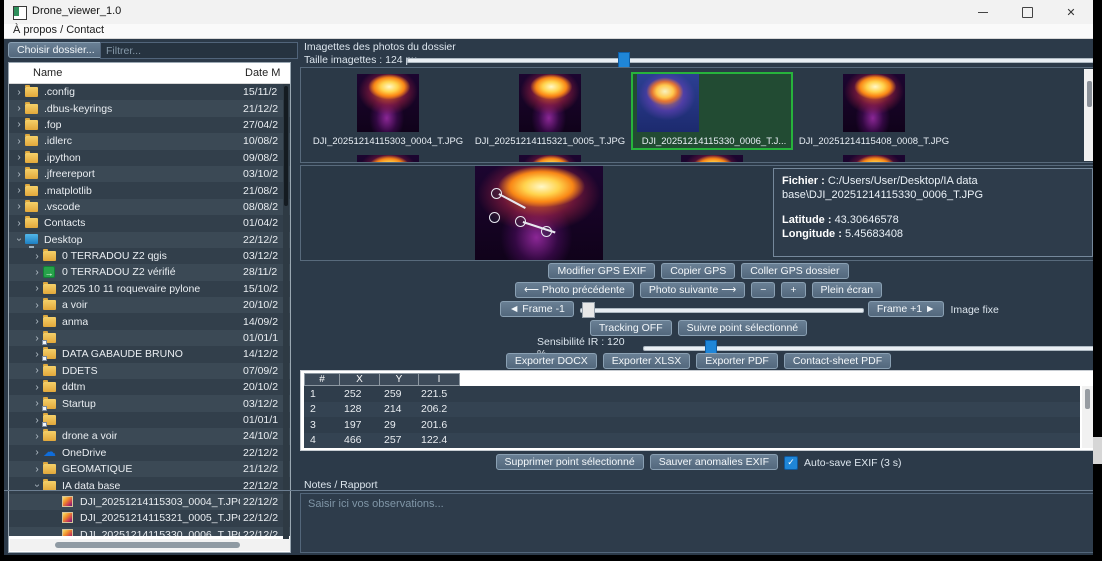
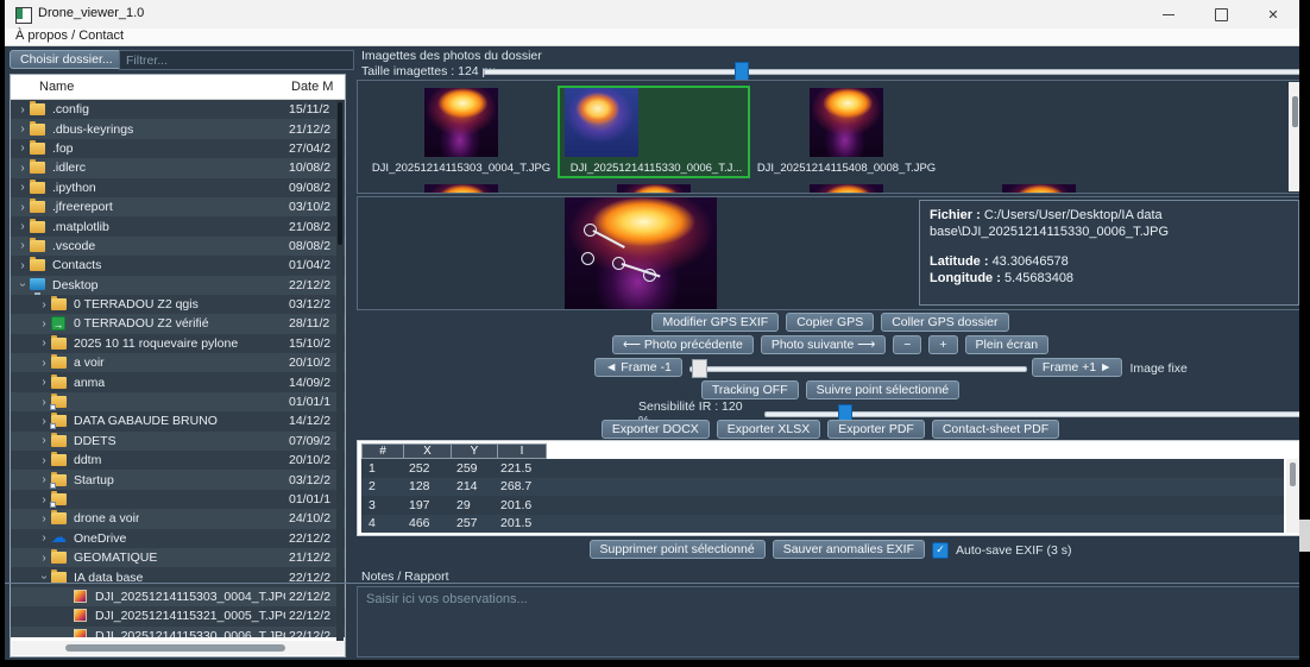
  Drone_viewer_1.0
  ✕
  À propos / Contact
  Choisir dossier...
  Filtrer...
  Name
  Date M
  ›
  .config
  15/11/2
  ›
  .dbus-keyrings
  21/12/2
  ›
  .fop
  27/04/2
  ›
  .idlerc
  10/08/2
  ›
  .ipython
  09/08/2
  ›
  .jfreereport
  03/10/2
  ›
  .matplotlib
  21/08/2
  ›
  .vscode
  08/08/2
  ›
  Contacts
  01/04/2
  Desktop
  22/12/2
  ›
  0 TERRADOU Z2 qgis
  03/12/2
  ›
  0 TERRADOU Z2 vérifié
  28/11/2
  ›
  2025 10 11 roquevaire pylone
  15/10/2
  ›
  a voir
  20/10/2
  ›
  anma
  14/09/2
  ›
  01/01/1
  ›
  DATA GABAUDE BRUNO
  14/12/2
  ›
  DDETS
  07/09/2
  ›
  ddtm
  20/10/2
  ›
  Startup
  03/12/2
  ›
  01/01/1
  ›
  drone a voir
  24/10/2
  ›
  OneDrive
  22/12/2
  ›
  GEOMATIQUE
  21/12/2
  IA data base
  22/12/2
  DJI_20251214115303_0004_T.JP
  22/12/2
  DJI_20251214115321_0005_T.JP
  22/12/2
  DJI_20251214115330_0006_T.JP
  22/12/2
  Imagettes des photos du dossier
  Taille imagettes : 124
  DJI_20251214115303_0004_T.JPG
- DJI_20251214115321_0005_T.JPG
  DJI_20251214115330_0006_T.J...
  DJI_20251214115408_0008_T.JPG
  Fichier : C:/Users/User/Desktop/IA data base\DJI_20251214115330_0006_T.JPG
  Latitude : 43.30646578
  Longitude : 5.45683408
  Modifier GPS EXIF
  Copier GPS
  Coller GPS dossier
  ⟵ Photo précédente
  Photo suivante ⟶
  −
  +
  Plein écran
  ◄ Frame -1
  Frame +1 ►
  Image fixe
  Tracking OFF
  Suivre point sélectionné
  Sensibilité IR : 120
  Exporter DOCX
  Exporter XLSX
  Exporter PDF
  Contact-sheet PDF
  #
  X
  Y
  I
  1
  252
  259
  221.5
  2
  128
  214
- 206.2
+ 268.7
  3
  197
  29
  201.6
  4
  466
  257
- 122.4
+ 201.5
  Supprimer point sélectionné
  Sauver anomalies EXIF
  ✓
  Auto-save EXIF (3 s)
  Notes / Rapport
  Saisir ici vos observations...
